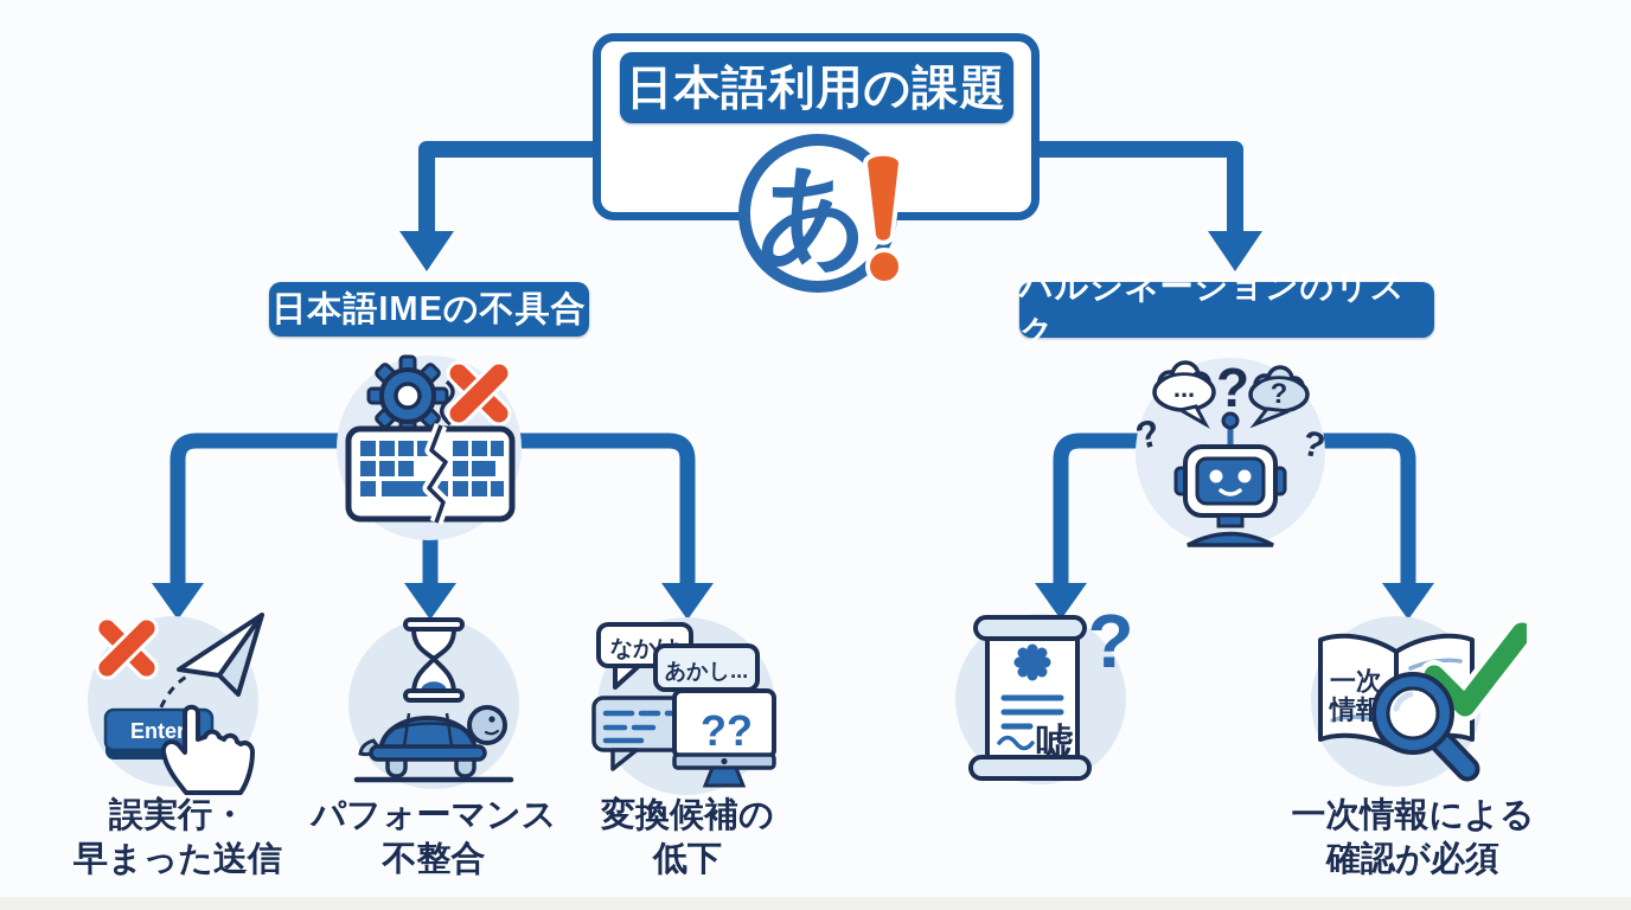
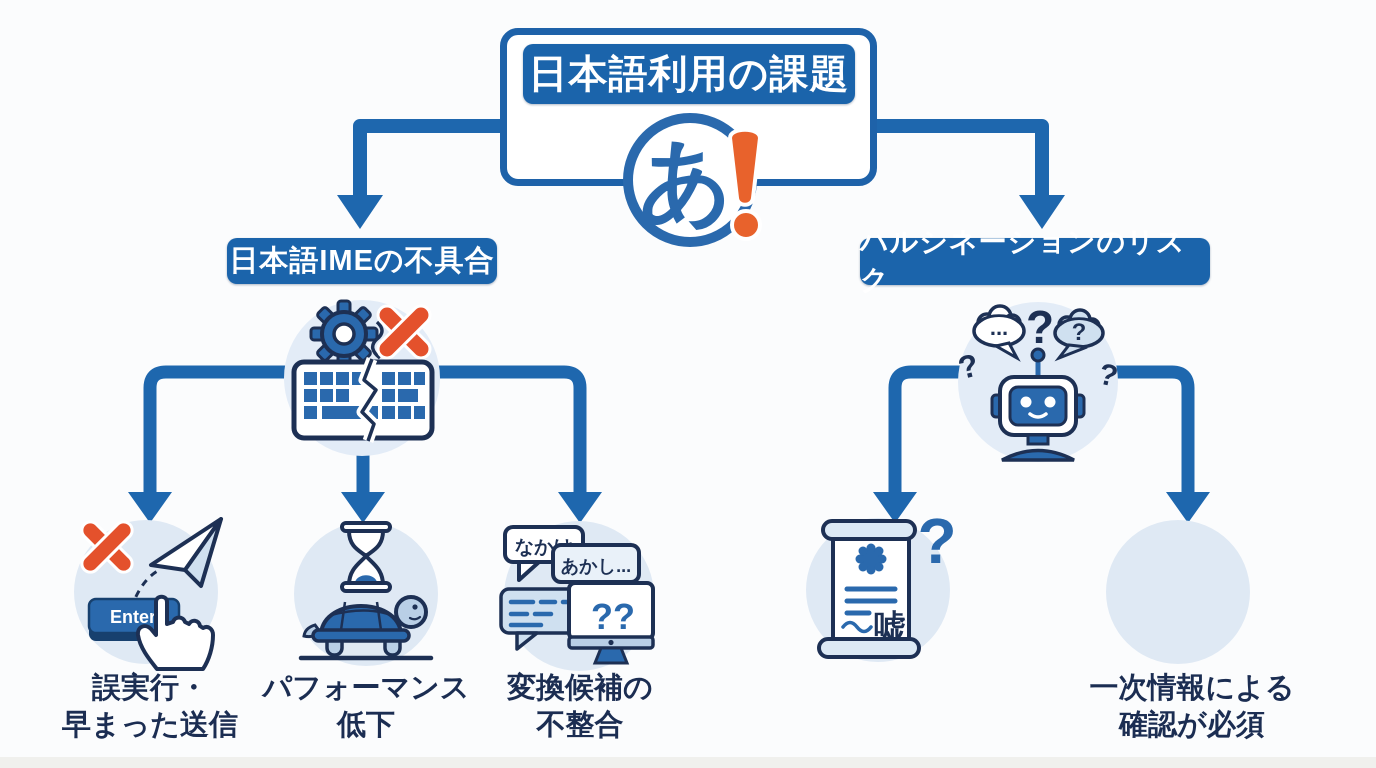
  日本語利用の課題
  あ
  日本語IMEの不具合
  ハルシネーションのリスク
  ...
  ?
  ?
  Enter
  あかし...
  ??
  ?
  嘘
- 一次
- 情報
  誤実行・
  早まった送信
  パフォーマンス
- 不整合
+ 低下
  変換候補の
- 低下
+ 不整合
  一次情報による
  確認が必須
